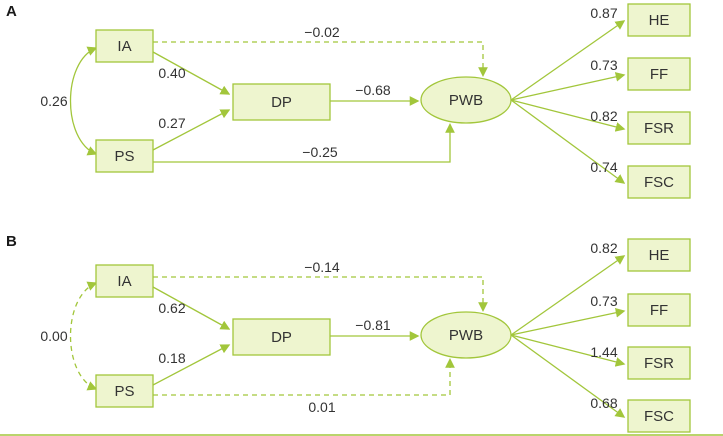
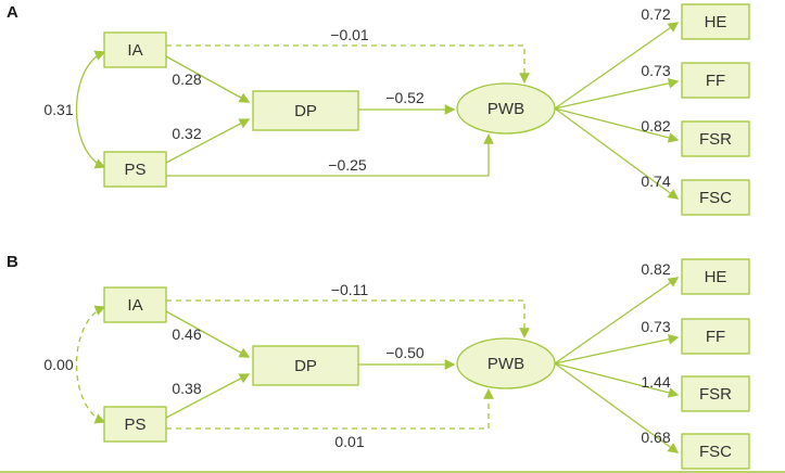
  A
- 0.26
+ 0.31
- 0.40
+ 0.28
- 0.27
+ 0.32
- −0.02
+ −0.01
  −0.25
- −0.68
+ −0.52
- 0.87
+ 0.72
  0.73
  0.82
  0.74
  IA
  PS
  DP
  PWB
  HE
  FF
  FSR
  FSC
  B
  0.00
- 0.62
+ 0.46
- 0.18
+ 0.38
- −0.14
+ −0.11
  0.01
- −0.81
+ −0.50
  0.82
  0.73
  1.44
  0.68
  IA
  PS
  DP
  PWB
  HE
  FF
  FSR
  FSC
